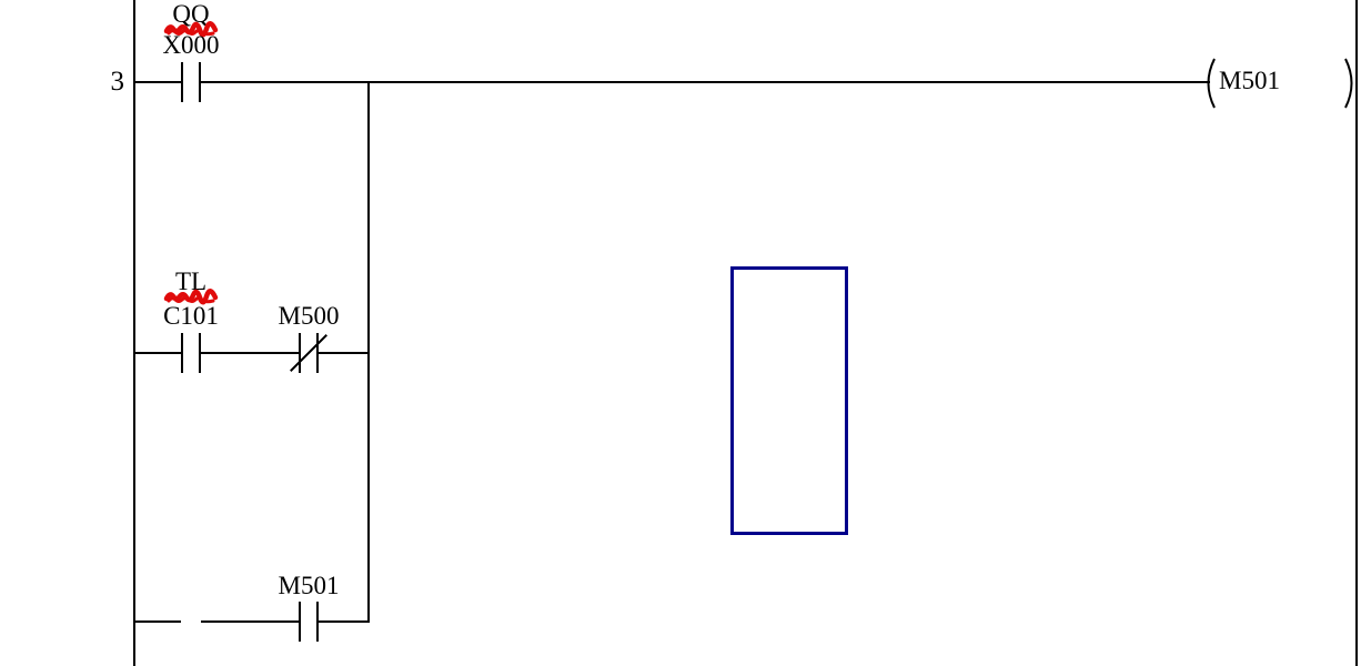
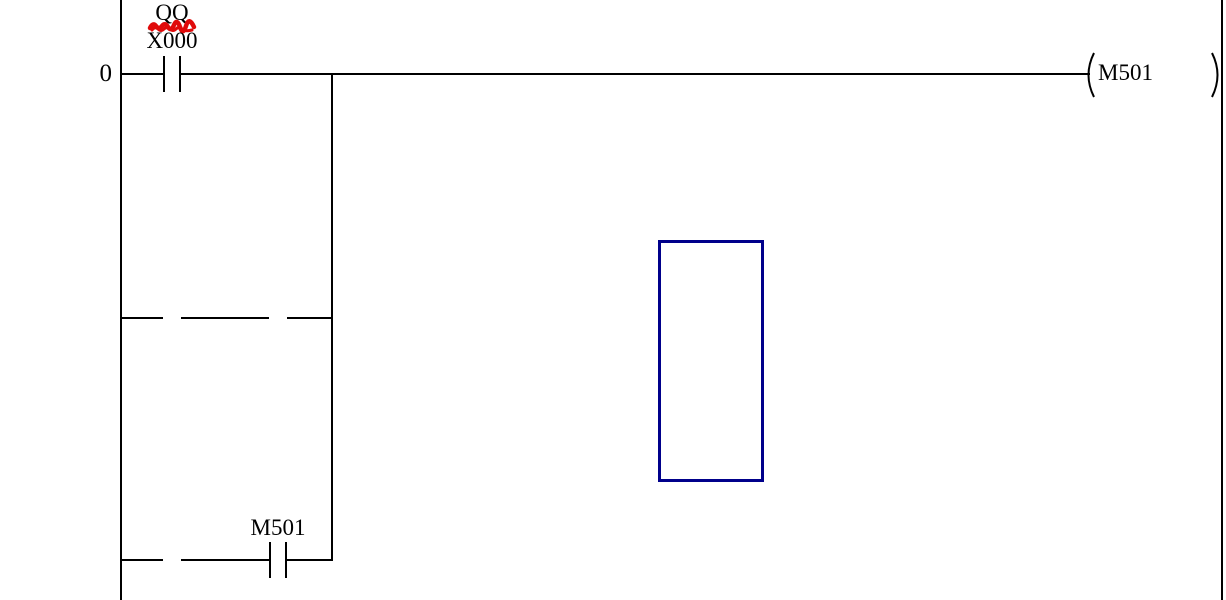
- 3
+ 0
  QQ
  X000
- TL
- C101
- M500
  M501
  M501
